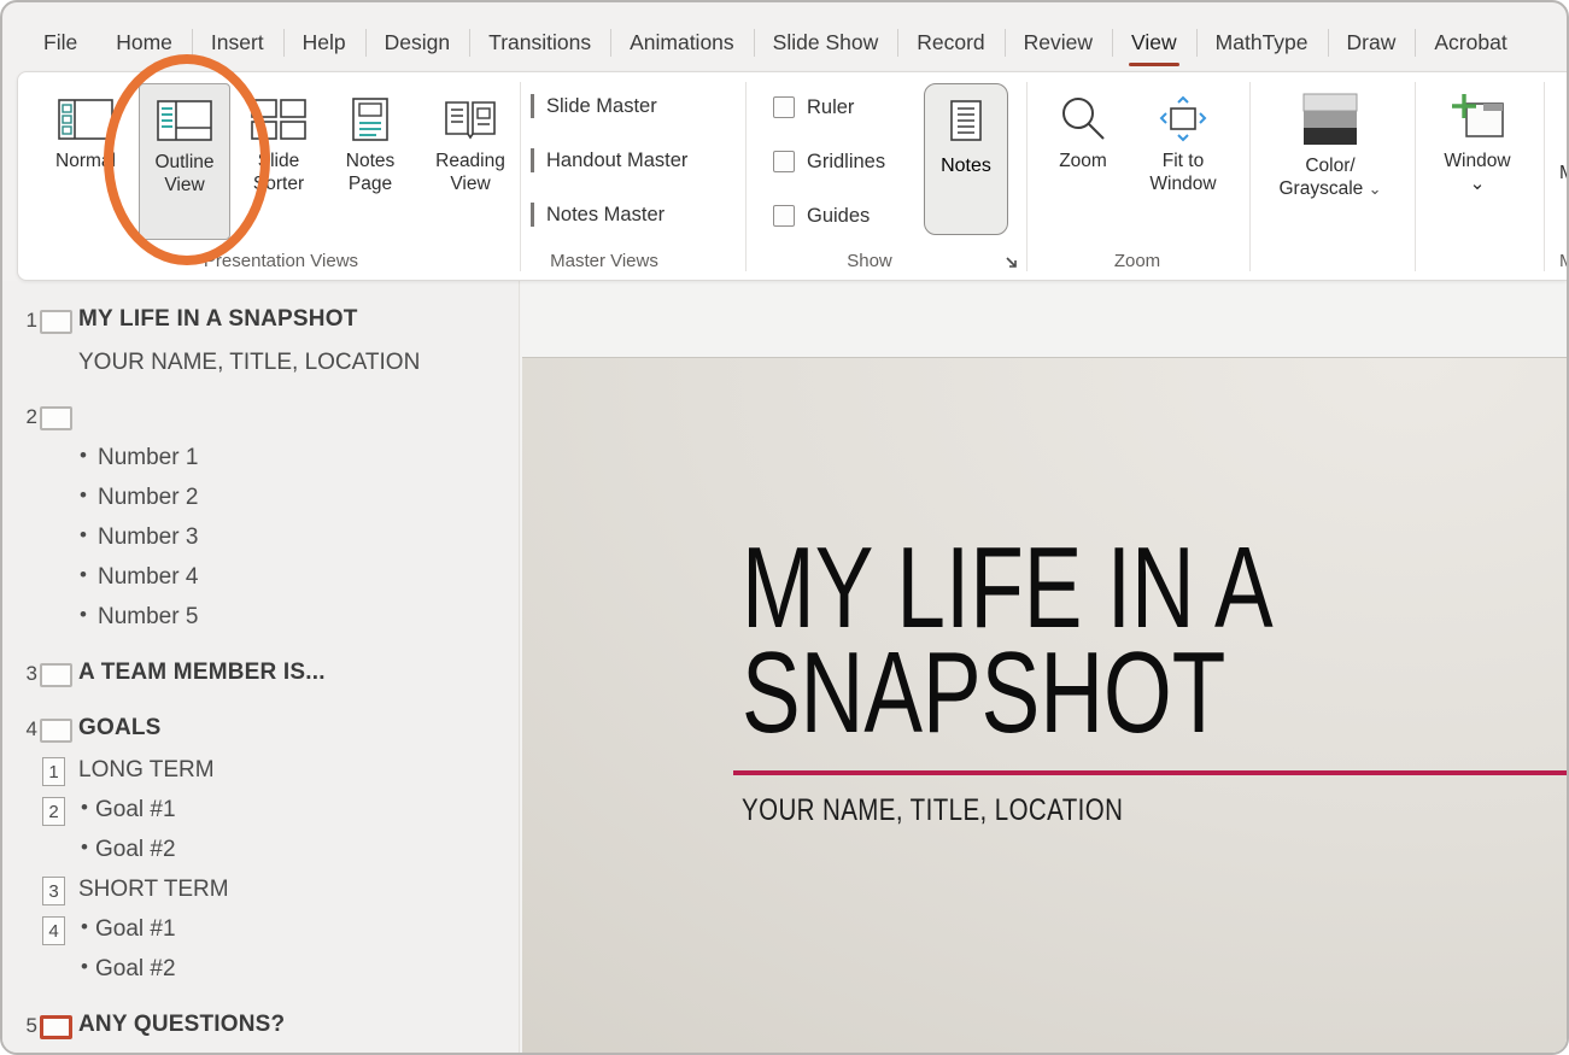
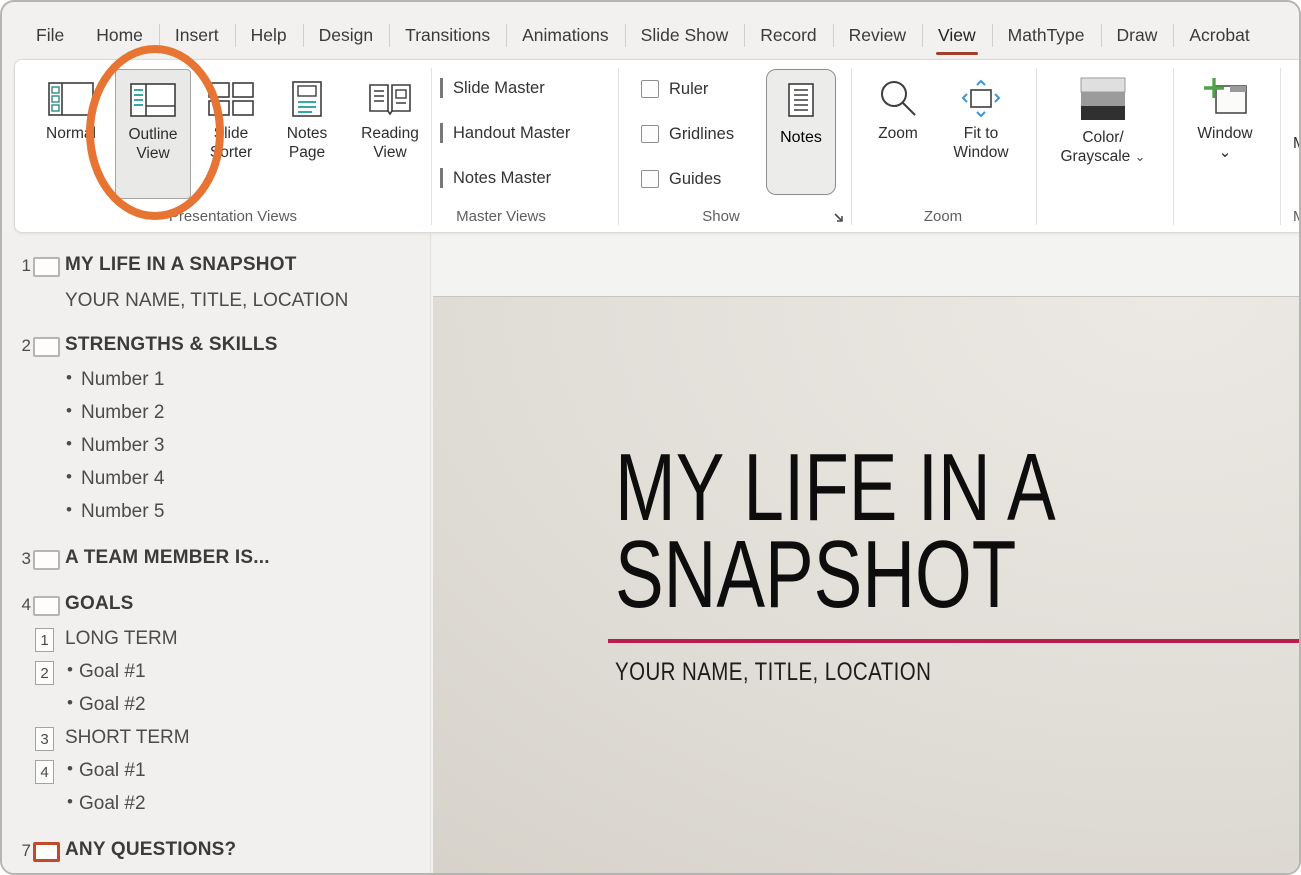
  File
  Home
  Insert
  Help
  Design
  Transitions
  Animations
  Slide Show
  Record
  Review
  View
  MathType
  Draw
  Acrobat
  Normal
  Outline
  View
  Slide
  Sorter
  Notes
  Page
  Reading
  View
  Presentation Views
  Slide Master
  Handout Master
  Notes Master
  Master Views
  Ruler
  Gridlines
  Guides
  Notes
  Show
  Zoom
  Fit to
  Window
  Zoom
  Color/
  Grayscale ⌄
  Window
  ⌄
  1
  MY LIFE IN A SNAPSHOT
  YOUR NAME, TITLE, LOCATION
  2
+ STRENGTHS & SKILLS
  •
  Number 1
  •
  Number 2
  •
  Number 3
  •
  Number 4
  •
  Number 5
  3
  A TEAM MEMBER IS...
  4
  GOALS
  1
  LONG TERM
  2
  •
  Goal #1
  •
  Goal #2
  3
  SHORT TERM
  4
  •
  Goal #1
  •
  Goal #2
- 5
+ 7
  ANY QUESTIONS?
  MY LIFE IN A
  SNAPSHOT
  YOUR NAME, TITLE, LOCATION
